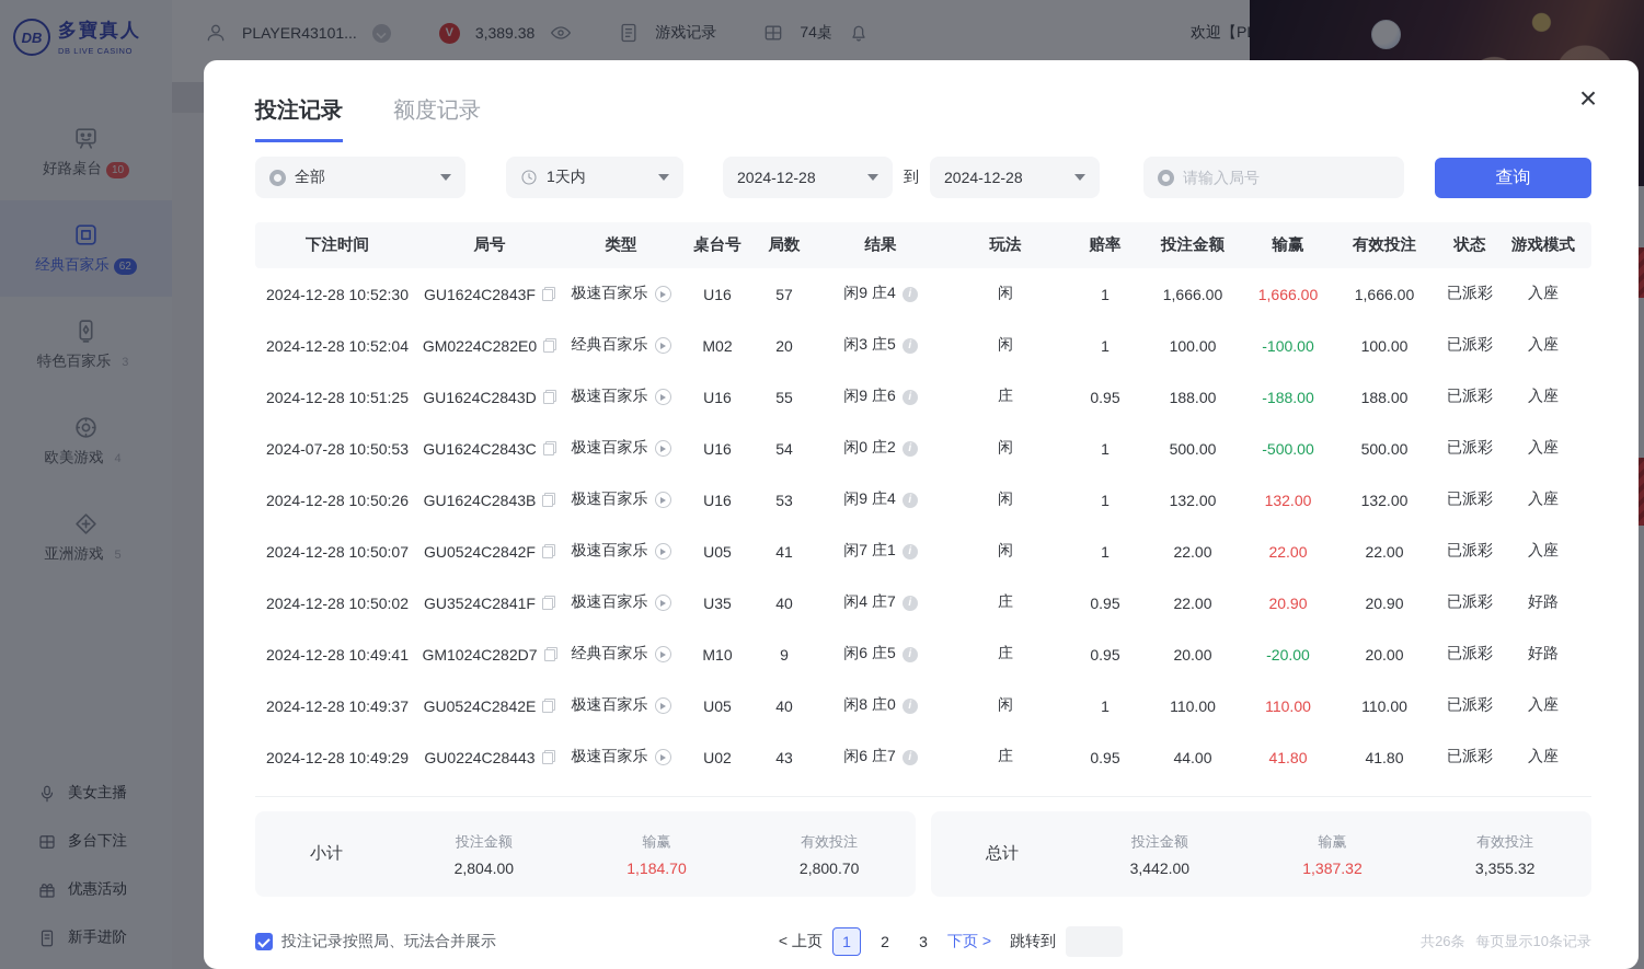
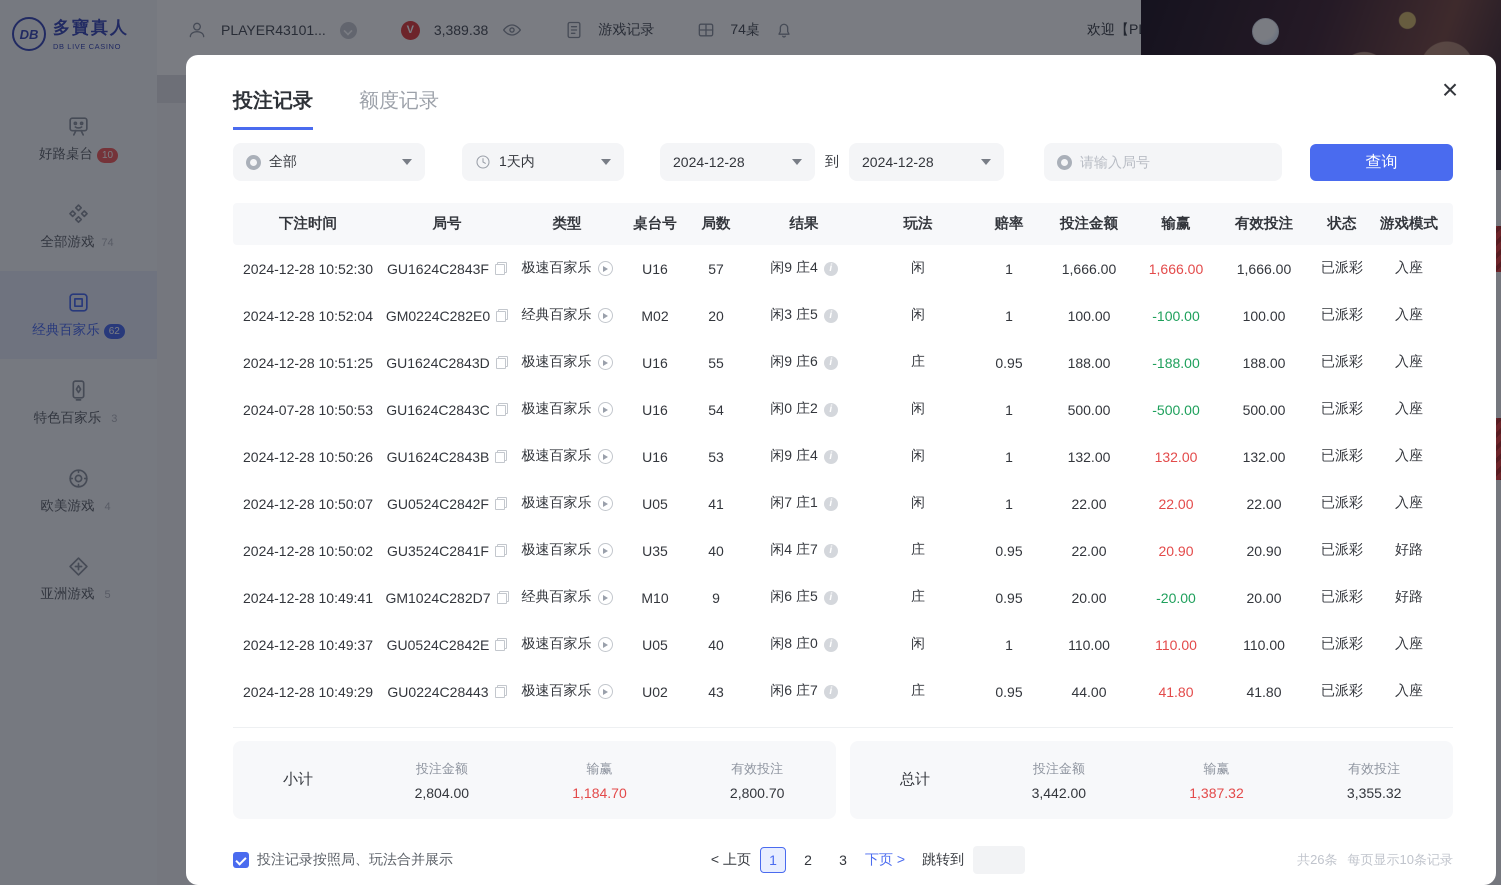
  PLAYER43101...
  V
  3,389.38
  游戏记录
  74桌
  DB
  多寶真人
  DB LIVE CASINO
  好路桌台
  10
+ 全部游戏
+ 74
  经典百家乐
  62
  特色百家乐
  3
  欧美游戏
  4
  亚洲游戏
  5
- 美女主播
- 多台下注
- 优惠活动
- 新手进阶
  ×
  投注记录
  额度记录
  全部
  1天内
  2024-12-28
  到
  2024-12-28
  请输入局号
  查询
  下注时间
  局号
  类型
  桌台号
  局数
  结果
  玩法
  赔率
  投注金额
  输赢
  有效投注
  状态
  游戏模式
  2024-12-28 10:52:30
  GU1624C2843F
  极速百家乐
  U16
  57
  闲9 庄4
  i
  闲
  1
  1,666.00
  1,666.00
  1,666.00
  已派彩
  入座
  2024-12-28 10:52:04
  GM0224C282E0
  经典百家乐
  M02
  20
  闲3 庄5
  i
  闲
  1
  100.00
  -100.00
  100.00
  已派彩
  入座
  2024-12-28 10:51:25
  GU1624C2843D
  极速百家乐
  U16
  55
  闲9 庄6
  i
  庄
  0.95
  188.00
  -188.00
  188.00
  已派彩
  入座
  2024-07-28 10:50:53
  GU1624C2843C
  极速百家乐
  U16
  54
  闲0 庄2
  i
  闲
  1
  500.00
  -500.00
  500.00
  已派彩
  入座
  2024-12-28 10:50:26
  GU1624C2843B
  极速百家乐
  U16
  53
  闲9 庄4
  i
  闲
  1
  132.00
  132.00
  132.00
  已派彩
  入座
  2024-12-28 10:50:07
  GU0524C2842F
  极速百家乐
  U05
  41
  闲7 庄1
  i
  闲
  1
  22.00
  22.00
  22.00
  已派彩
  入座
  2024-12-28 10:50:02
  GU3524C2841F
  极速百家乐
  U35
  40
  闲4 庄7
  i
  庄
  0.95
  22.00
  20.90
  20.90
  已派彩
  好路
  2024-12-28 10:49:41
  GM1024C282D7
  经典百家乐
  M10
  9
  闲6 庄5
  i
  庄
  0.95
  20.00
  -20.00
  20.00
  已派彩
  好路
  2024-12-28 10:49:37
  GU0524C2842E
  极速百家乐
  U05
  40
  闲8 庄0
  i
  闲
  1
  110.00
  110.00
  110.00
  已派彩
  入座
  2024-12-28 10:49:29
  GU0224C28443
  极速百家乐
  U02
  43
  闲6 庄7
  i
  庄
  0.95
  44.00
  41.80
  41.80
  已派彩
  入座
  小计
  投注金额
  2,804.00
  输赢
  1,184.70
  有效投注
  2,800.70
  总计
  投注金额
  3,442.00
  输赢
  1,387.32
  有效投注
  3,355.32
  投注记录按照局、玩法合并展示
  < 上页
  1
  2
  3
  下页 >
  跳转到
  共26条
  每页显示10条记录
